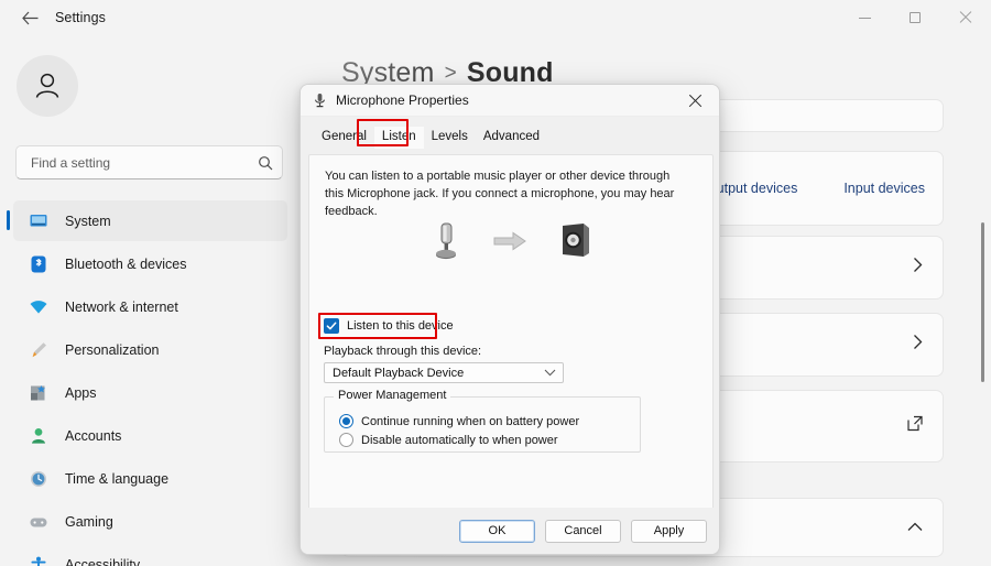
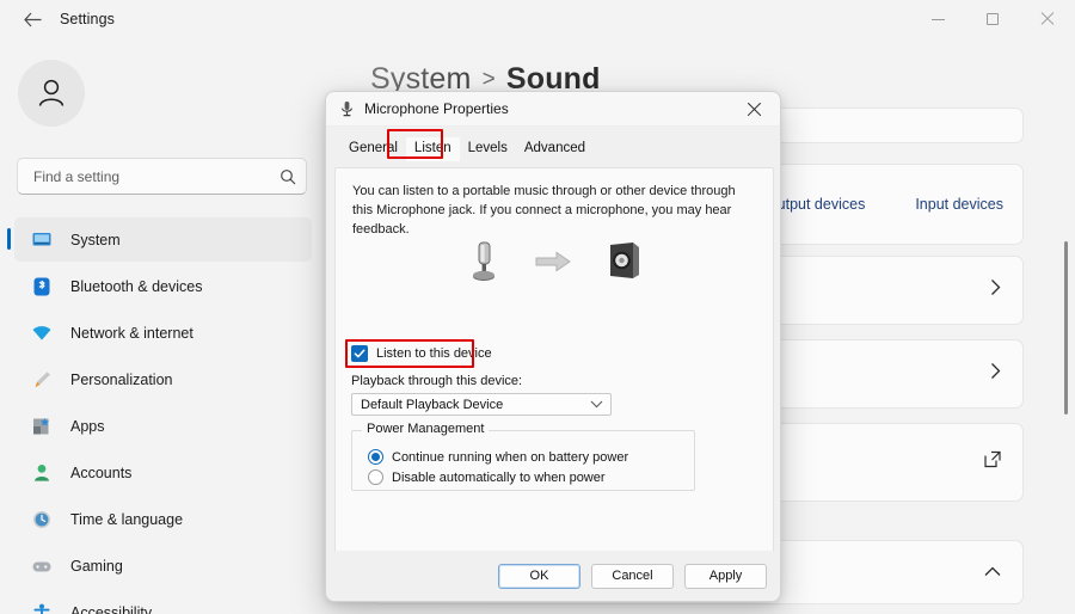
  Settings
  Find a setting
  System
  Bluetooth & devices
  Network & internet
  Personalization
  Apps
  Accounts
  Time & language
  Gaming
  Accessibility
  Microphone Properties
  General
  Listen
  Levels
  Advanced
- You can listen to a portable music player or other device through this Microphone jack. If you connect a microphone, you may hear feedback.
+ You can listen to a portable music through or other device through this Microphone jack. If you connect a microphone, you may hear feedback.
  Listen to this device
  Playback through this device:
  Default Playback Device
  Power Management
  Continue running when on battery power
  Disable automatically to when power
  OK
  Cancel
  Apply
